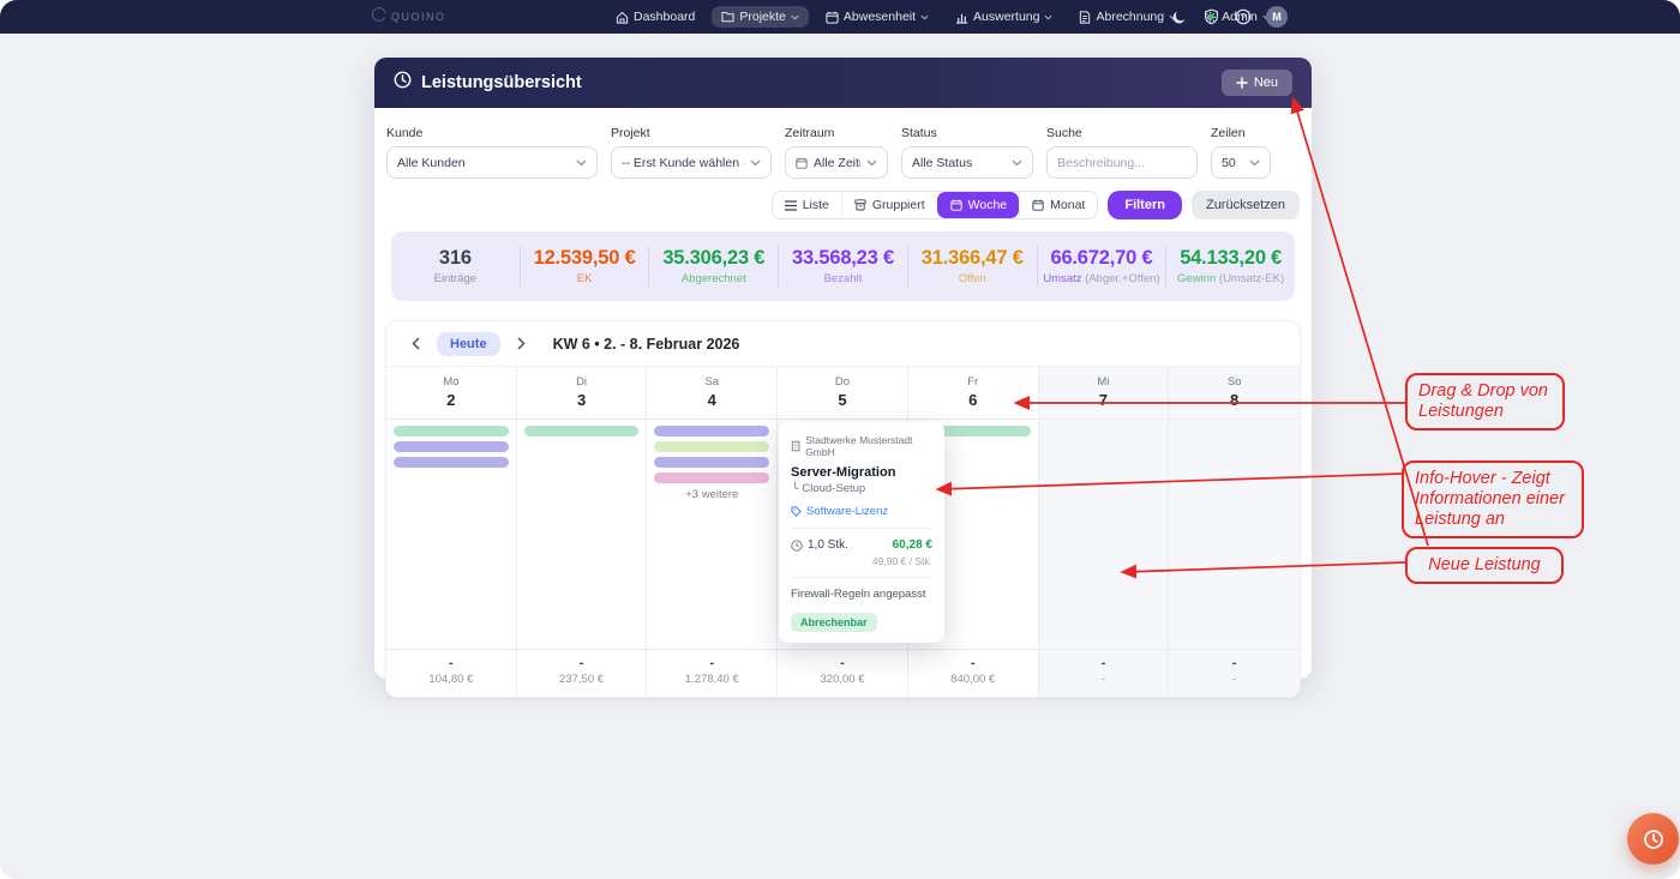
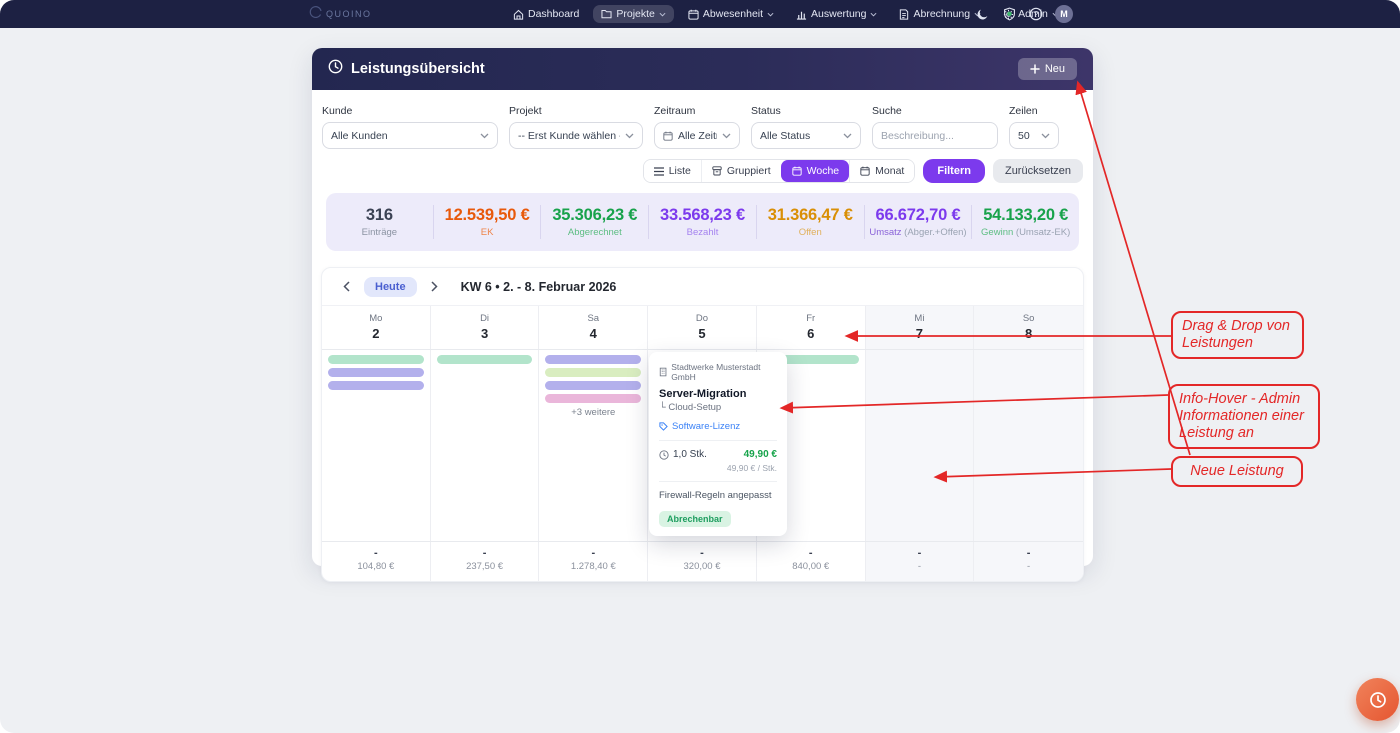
  QUOINO
  Dashboard
  Projekte
  Abwesenheit
  Auswertung
  Abrechnung
  Admin
  ?
  M
  Leistungsübersicht
  Neu
  Kunde
  Alle Kunden
  Projekt
  -- Erst Kunde wählen
  Zeitraum
  Status
  Alle Status
  Suche
  Beschreibung...
  Zeilen
  50
  Liste
  Gruppiert
  Woche
  Monat
  Filtern
  Zurücksetzen
  316
  Einträge
  12.539,50 €
  EK
  35.306,23 €
  Abgerechnet
  33.568,23 €
  Bezahlt
  31.366,47 €
  Offen
  66.672,70 €
  Umsatz (Abger.+Offen)
  54.133,20 €
  Gewinn (Umsatz-EK)
  Heute
  KW 6 • 2. - 8. Februar 2026
  Mo
  2
  Di
  3
  Sa
  4
  Do
  5
  Fr
  6
  Mi
  7
  So
  8
  +3 weitere
  -
  104,80 €
  -
  237,50 €
  -
  1.278,40 €
  -
  320,00 €
  -
  840,00 €
  -
  -
  -
  -
  Stadtwerke Musterstadt GmbH
  Server-Migration
  └ Cloud-Setup
  Software-Lizenz
  1,0 Stk.
- 60,28 €
+ 49,90 €
  49,90 € / Stk.
  Firewall-Regeln angepasst
  Abrechenbar
  Drag & Drop von Leistungen
- Info-Hover - Zeigt Informationen einer Leistung an
+ Info-Hover - Admin Informationen einer Leistung an
  Neue Leistung
